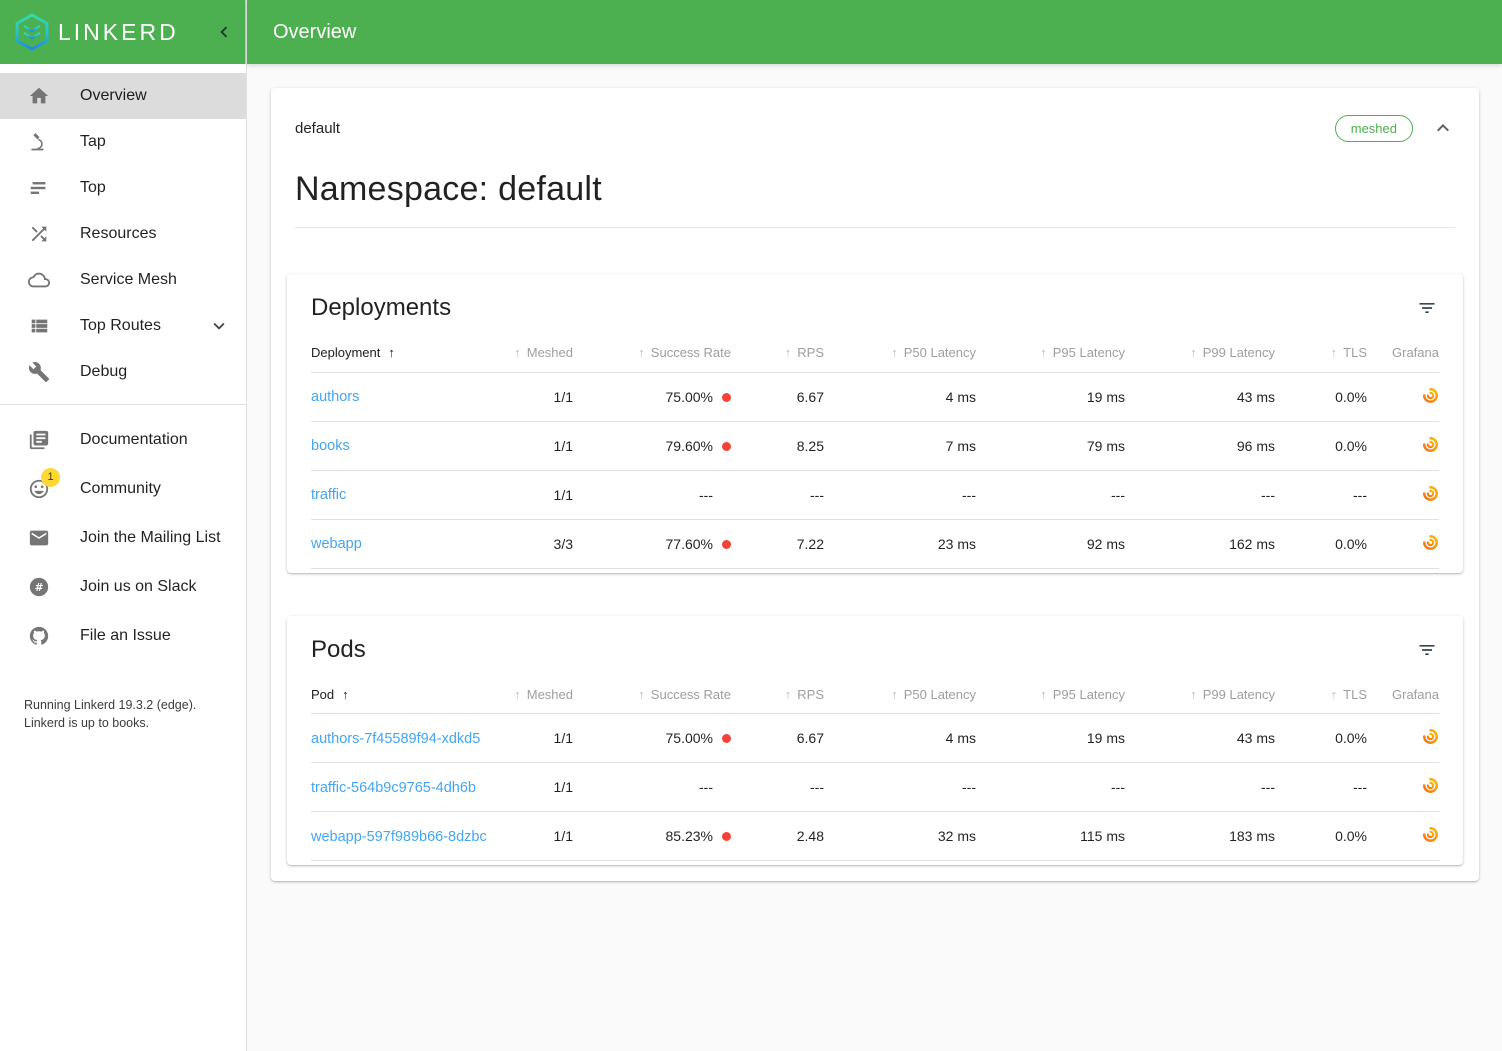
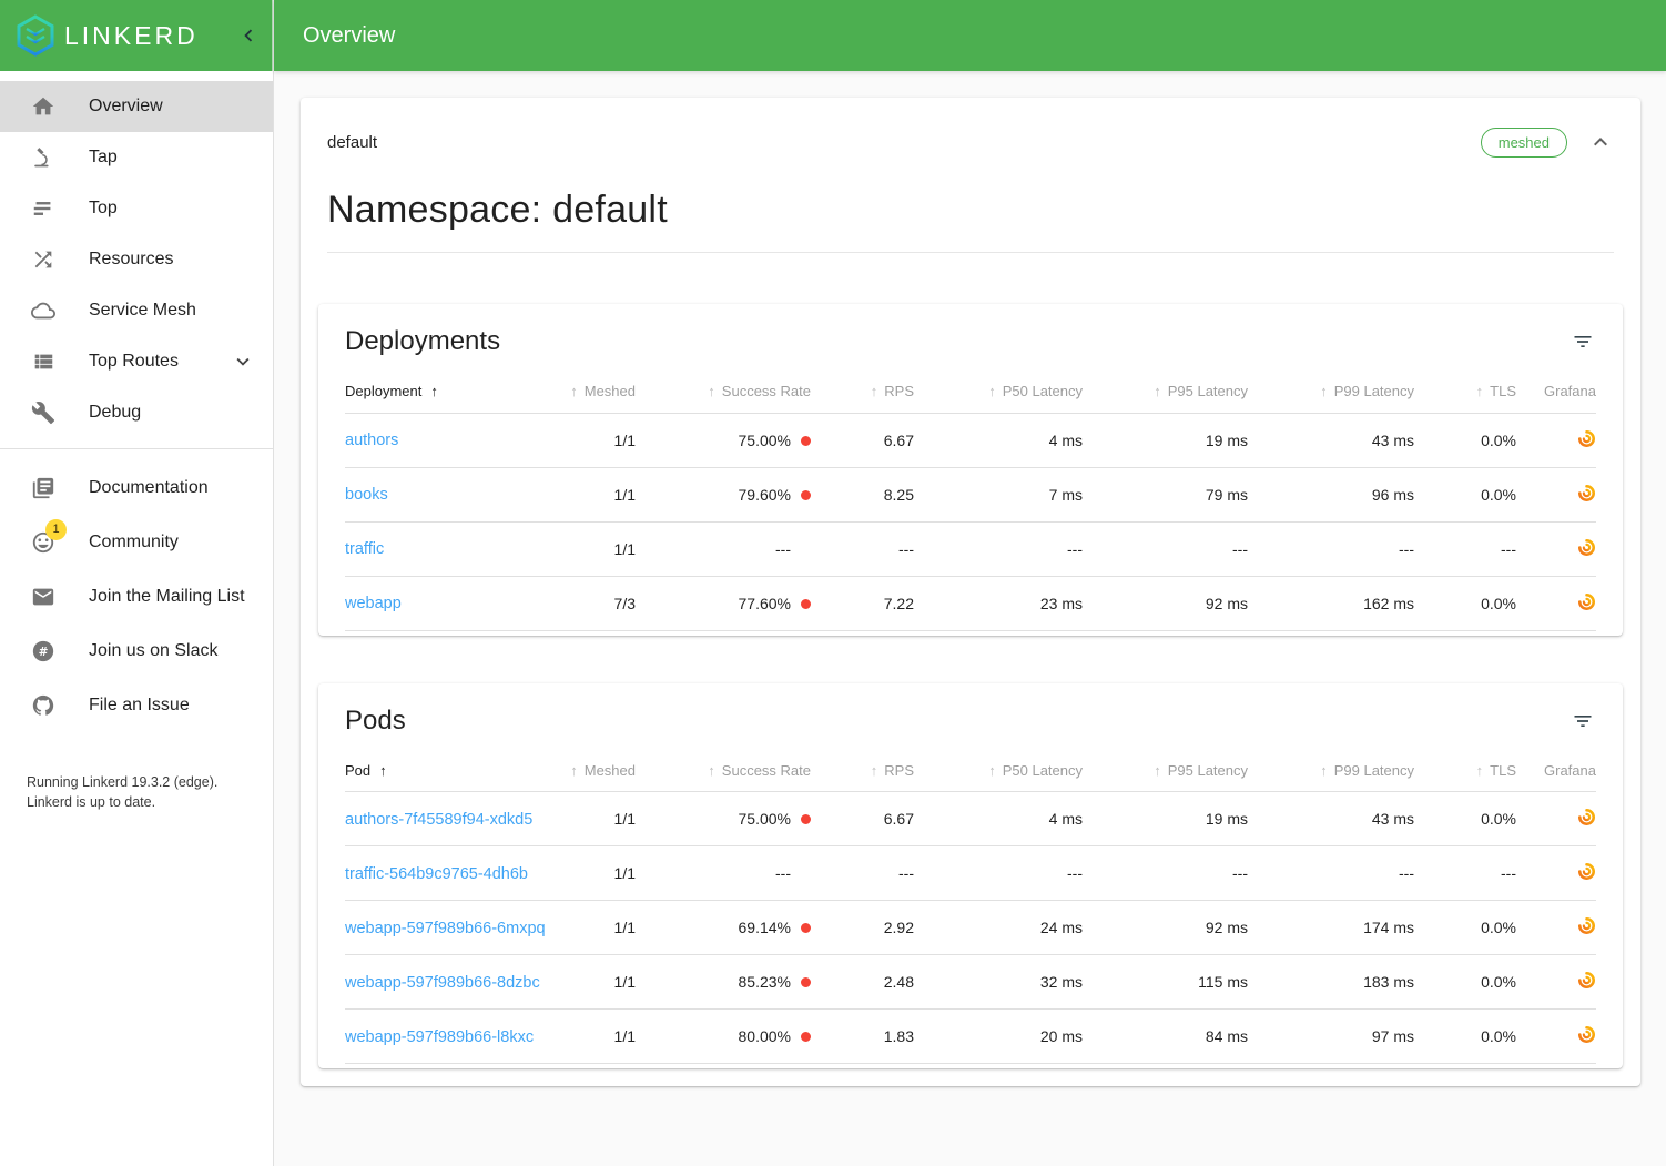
  LINKERD
  Overview
  Tap
  Top
  Resources
  Service Mesh
  Top Routes
  Debug
  Documentation
  1
  Community
  Join the Mailing List
  #
  Join us on Slack
  File an Issue
  Running Linkerd 19.3.2 (edge).
- Linkerd is up to books.
+ Linkerd is up to date.
  Overview
  default
  meshed
  Namespace: default
  Deployments
  Deployment ↑	↑ Meshed	↑ Success Rate	↑ RPS	↑ P50 Latency	↑ P95 Latency	↑ P99 Latency	↑ TLS	Grafana
  authors	1/1	75.00%	6.67	4 ms	19 ms	43 ms	0.0%
  books	1/1	79.60%	8.25	7 ms	79 ms	96 ms	0.0%
  traffic	1/1	---	---	---	---	---	---
- webapp	3/3	77.60%	7.22	23 ms	92 ms	162 ms	0.0%
+ webapp	7/3	77.60%	7.22	23 ms	92 ms	162 ms	0.0%
  Pods
  Pod ↑	↑ Meshed	↑ Success Rate	↑ RPS	↑ P50 Latency	↑ P95 Latency	↑ P99 Latency	↑ TLS	Grafana
  authors-7f45589f94-xdkd5	1/1	75.00%	6.67	4 ms	19 ms	43 ms	0.0%
  traffic-564b9c9765-4dh6b	1/1	---	---	---	---	---	---
+ webapp-597f989b66-6mxpq	1/1	69.14%	2.92	24 ms	92 ms	174 ms	0.0%
  webapp-597f989b66-8dzbc	1/1	85.23%	2.48	32 ms	115 ms	183 ms	0.0%
+ webapp-597f989b66-l8kxc	1/1	80.00%	1.83	20 ms	84 ms	97 ms	0.0%
